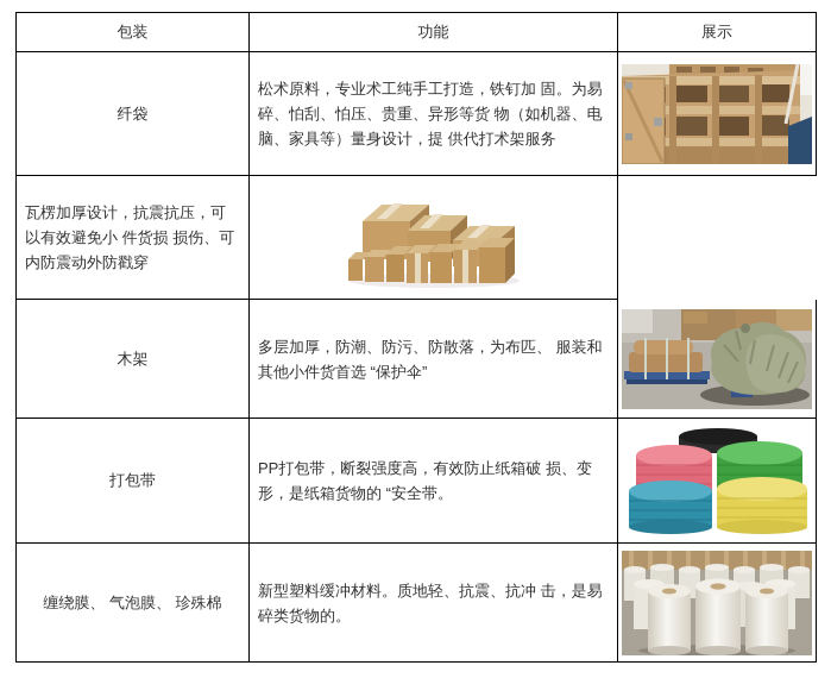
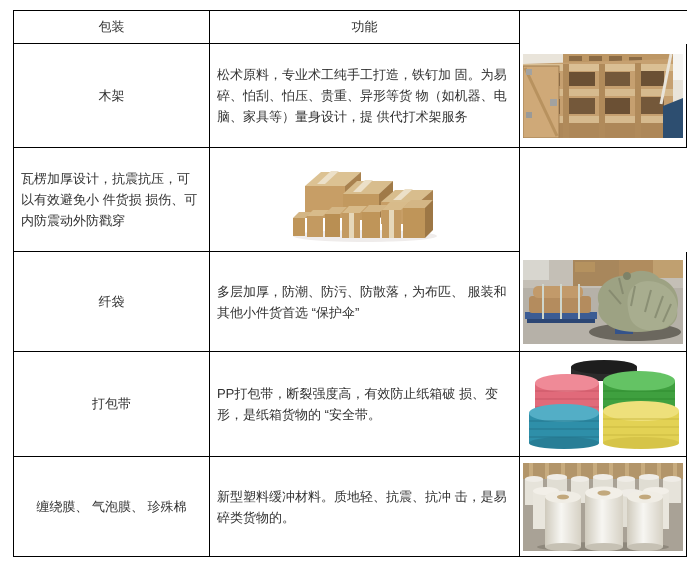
  包装
  功能
- 展示
- 纤袋
+ 木架
  松术原料，专业术工纯手工打造，铁钉加 固。为易碎、怕刮、怕压、贵重、异形等货 物（如机器、电脑、家具等）量身设计，提 供代打术架服务
  瓦楞加厚设计，抗震抗压，可以有效避免小 件货损 损伤、可内防震动外防戳穿
- 木架
+ 纤袋
  多层加厚，防潮、防污、防散落，为布匹、 服装和其他小件货首选 “保护伞”
  打包带
  PP打包带，断裂强度高，有效防止纸箱破 损、变形，是纸箱货物的 “安全带。
  缠绕膜、 气泡膜、 珍殊棉
  新型塑料缓冲材料。质地轻、抗震、抗冲 击，是易碎类货物的。
